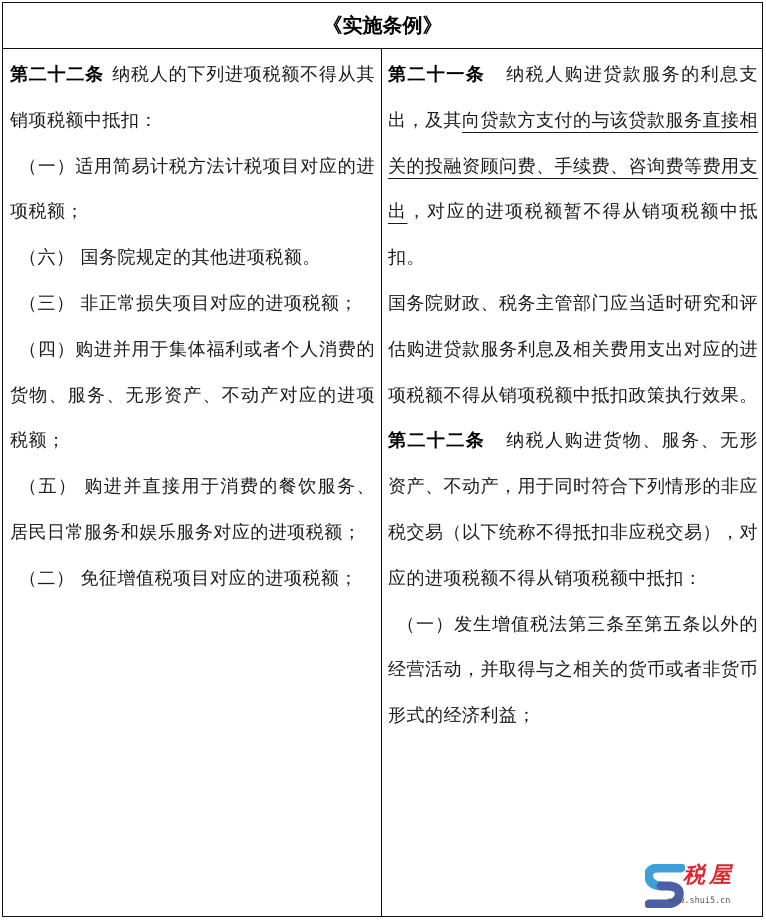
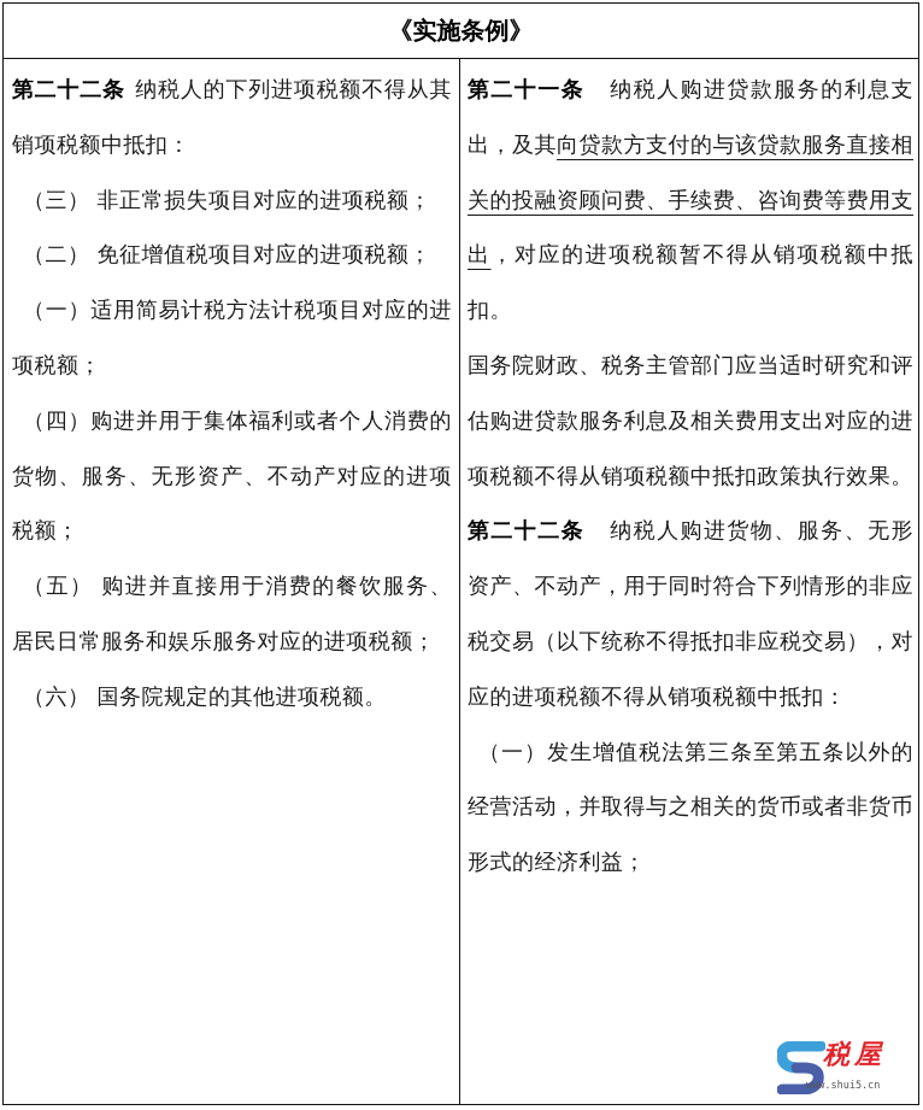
  《实施条例》
  第二十二条 纳税人的下列进项税额不得从其销项税额中抵扣：
- （一）适用简易计税方法计税项目对应的进项税额；
+ （三） 非正常损失项目对应的进项税额；
- （六） 国务院规定的其他进项税额。
+ （二） 免征增值税项目对应的进项税额；
- （三） 非正常损失项目对应的进项税额；
+ （一）适用简易计税方法计税项目对应的进项税额；
  （四）购进并用于集体福利或者个人消费的货物、服务、无形资产、不动产对应的进项税额；
  （五） 购进并直接用于消费的餐饮服务、居民日常服务和娱乐服务对应的进项税额；
- （二） 免征增值税项目对应的进项税额；
+ （六） 国务院规定的其他进项税额。
  第二十一条 纳税人购进贷款服务的利息支出，及其向贷款方支付的与该贷款服务直接相关的投融资顾问费、手续费、咨询费等费用支出，对应的进项税额暂不得从销项税额中抵扣。
  国务院财政、税务主管部门应当适时研究和评估购进贷款服务利息及相关费用支出对应的进项税额不得从销项税额中抵扣政策执行效果。
  第二十二条 纳税人购进货物、服务、无形资产、不动产，用于同时符合下列情形的非应税交易（以下统称不得抵扣非应税交易），对应的进项税额不得从销项税额中抵扣：
  （一）发生增值税法第三条至第五条以外的经营活动，并取得与之相关的货币或者非货币形式的经济利益；
  税屋
  www.shui5.cn
